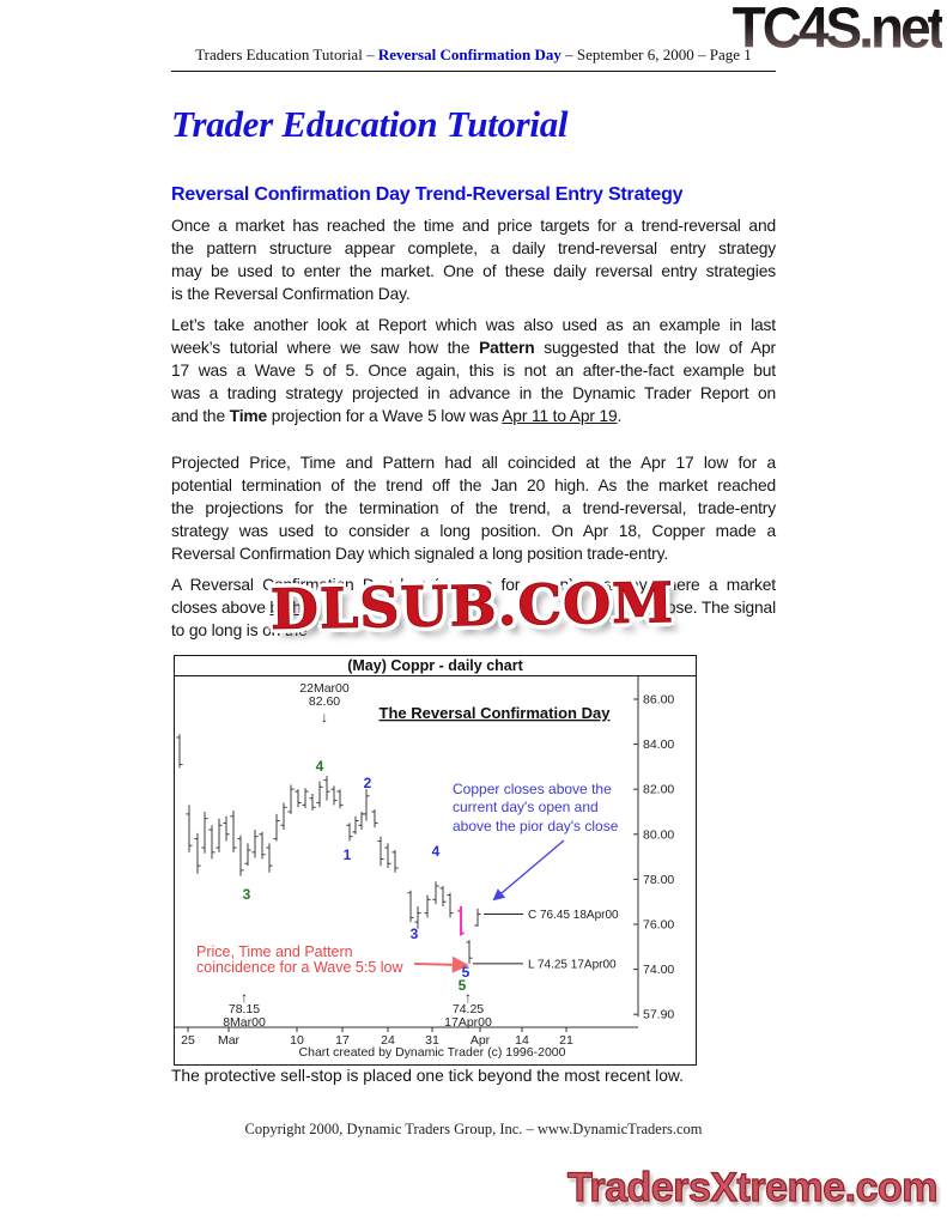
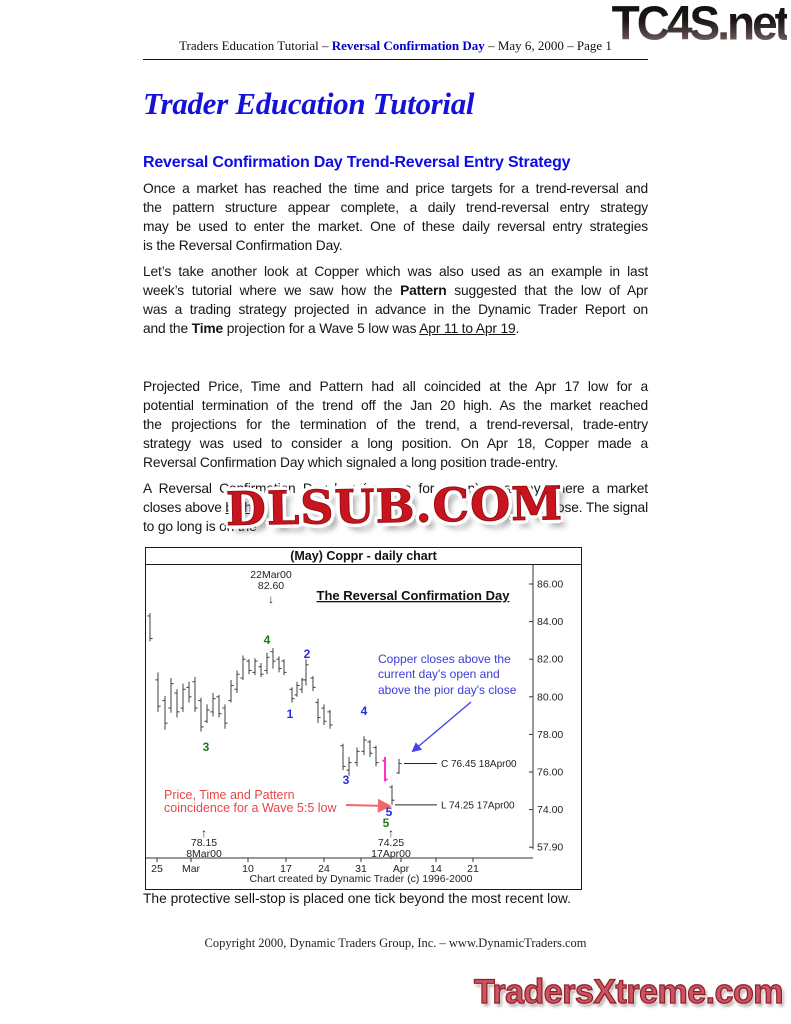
  TC4S.net
- Traders Education Tutorial – Reversal Confirmation Day – September 6, 2000 – Page 1
+ Traders Education Tutorial – Reversal Confirmation Day – May 6, 2000 – Page 1
  Trader Education Tutorial
  Reversal Confirmation Day Trend-Reversal Entry Strategy
  Once a market has reached the time and price targets for a trend-reversal and
  the pattern structure appear complete, a daily trend-reversal entry strategy
  may be used to enter the market. One of these daily reversal entry strategies
  is the Reversal Confirmation Day.
- Let’s take another look at Report which was also used as an example in last
+ Let’s take another look at Copper which was also used as an example in last
  week’s tutorial where we saw how the Pattern suggested that the low of Apr
- 17 was a Wave 5 of 5. Once again, this is not an after-the-fact example but
  was a trading strategy projected in advance in the Dynamic Trader Report on
  and the Time projection for a Wave 5 low was Apr 11 to Apr 19.
  Projected Price, Time and Pattern had all coincided at the Apr 17 low for a
  potential termination of the trend off the Jan 20 high. As the market reached
  the projections for the termination of the trend, a trend-reversal, trade-entry
  strategy was used to consider a long position. On Apr 18, Copper made a
  Reversal Confirmation Day which signaled a long position trade-entry.
  A Reversal Confirmation Day low (reverse for a top) is a day where a market
  closes above both,
  close. The signal
  to go long is on the
  DLSUB.COM
  (May) Coppr - daily chart
  86.00
  84.00
  82.00
  80.00
  78.00
  76.00
  74.00
  57.90
  25
  Mar
  10
  17
  24
  31
  Apr
  14
  21
  Chart created by Dynamic Trader (c) 1996-2000
  The Reversal Confirmation Day
  C 76.45 18Apr00
  L 74.25 17Apr00
  22Mar00
  82.60
  ↓
  78.15
  8Mar00
  ↑
  74.25
  17Apr00
  ↑
  Copper closes above the
  current day's open and
  above the pior day's close
  Price, Time and Pattern
  coincidence for a Wave 5:5 low
  3
  4
  1
  2
  3
  4
  5
  5
  The protective sell-stop is placed one tick beyond the most recent low.
  Copyright 2000, Dynamic Traders Group, Inc. – www.DynamicTraders.com
  TradersXtreme.com
